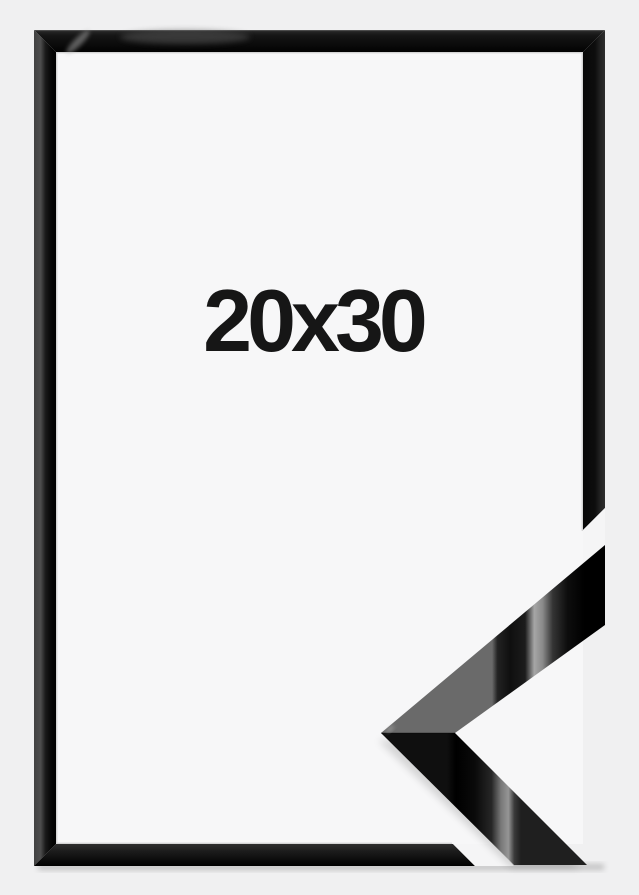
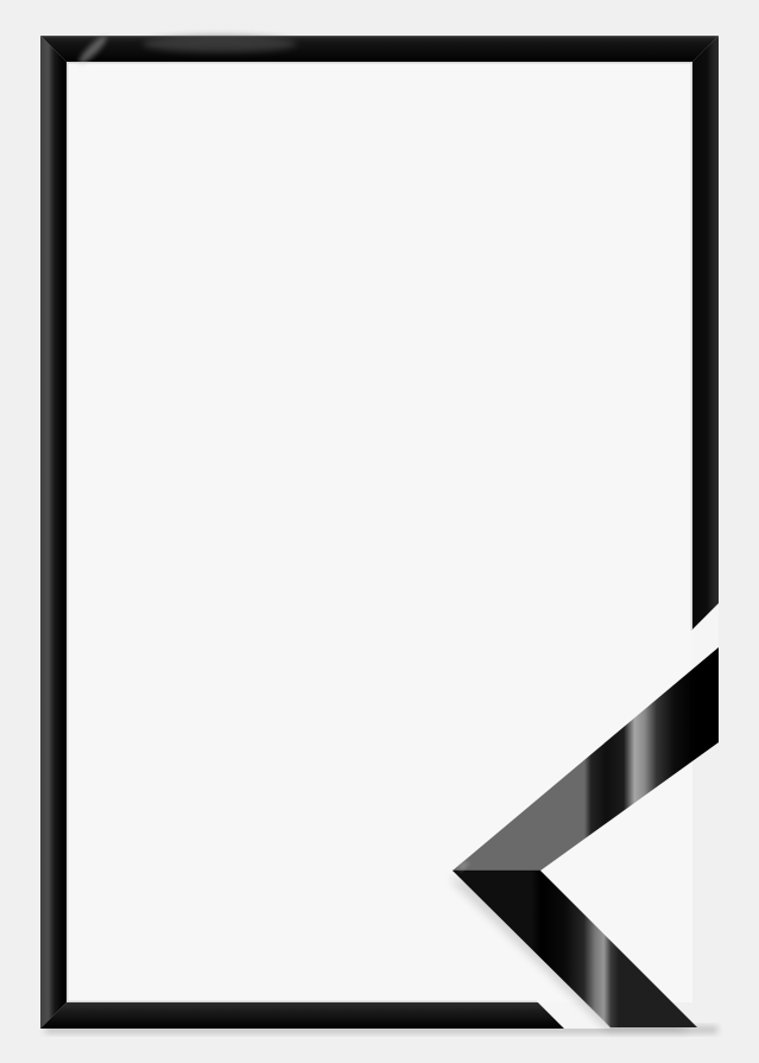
- 20x30
